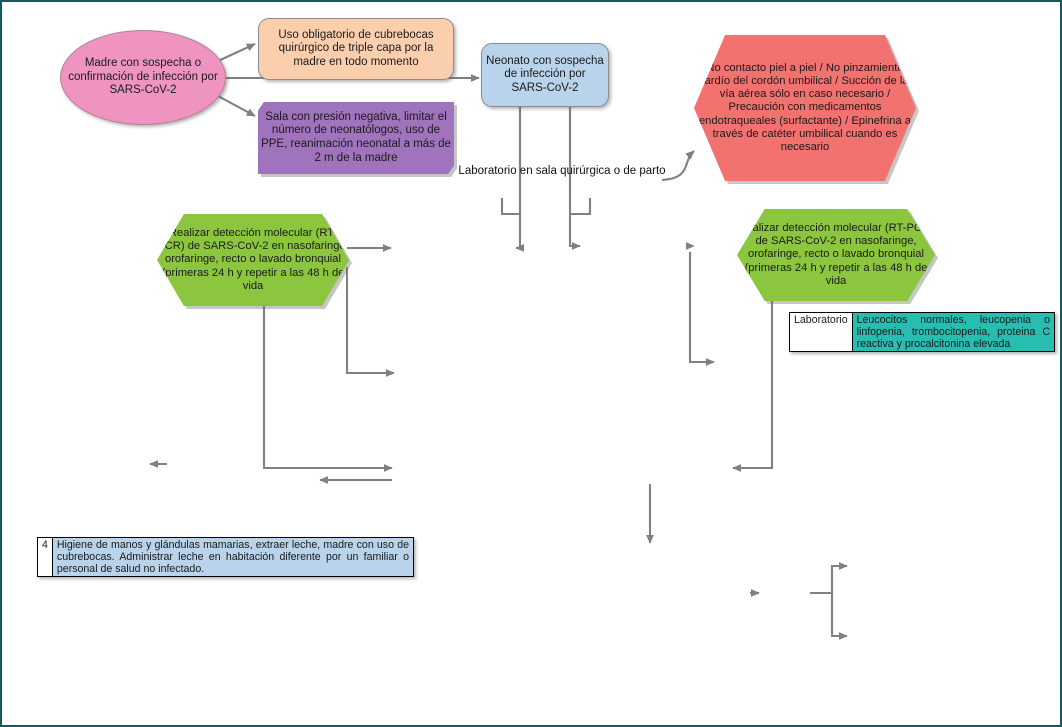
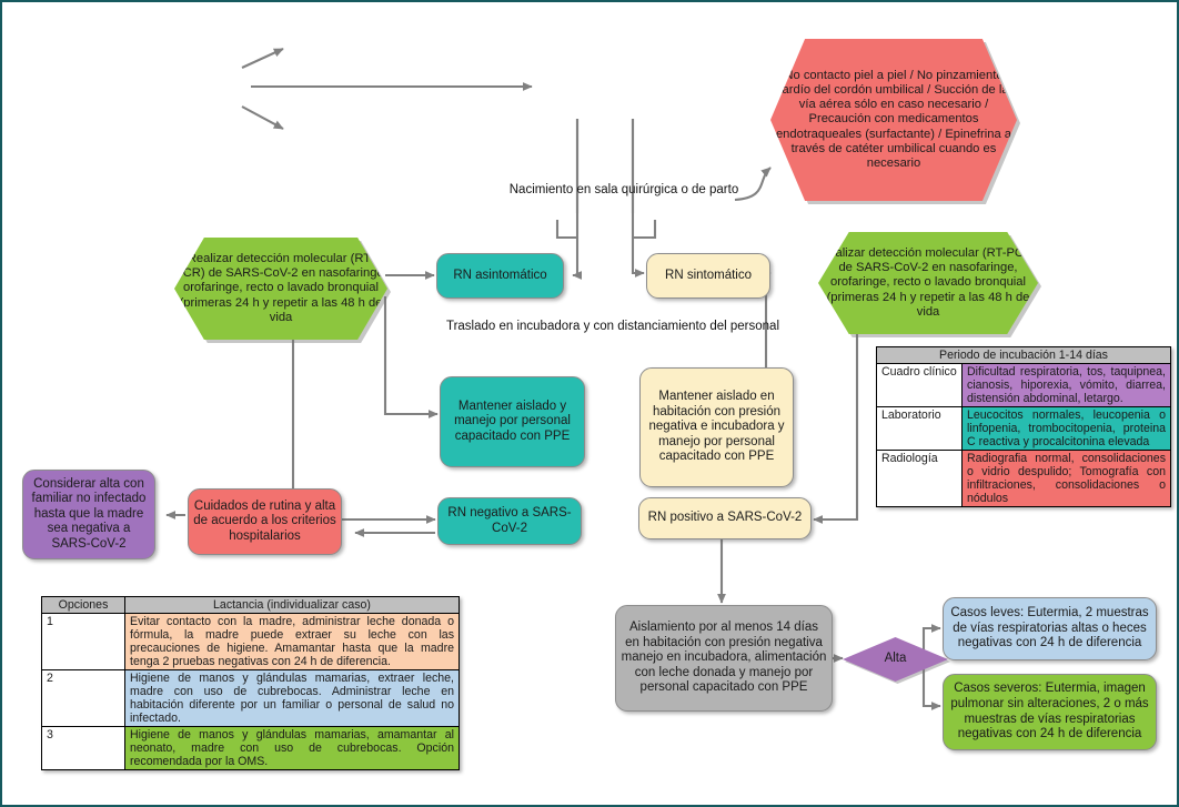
- Madre con sospecha o confirmación de infección por SARS-CoV-2
- Uso obligatorio de cubrebocas quirúrgico de triple capa por la madre en todo momento
- Sala con presión negativa, limitar el número de neonatólogos, uso de PPE, reanimación neonatal a más de 2 m de la madre
- Neonato con sospecha de infección por SARS-CoV-2
  o contacto piel a piel / No pinzamient ardío del cordón umbilical / Succión de l vía aérea sólo en caso necesario / Precaución con medicamentos endotraqueales (surfactante) / Epinefrina a través de catéter umbilical cuando es necesario
- Laboratorio en sala quirúrgica o de parto
+ Nacimiento en sala quirúrgica o de parto
  Realizar detección molecular (RTCR) de SARS-CoV-2 en nasofaring orofaringe, recto o lavado bronquial primeras 24 h y repetir a las 48 h de vida
  alizar detección molecular (RT-PC de SARS-CoV-2 en nasofaringe, orofaringe, recto o lavado bronquial (primeras 24 h y repetir a las 48 h de vida
+ RN asintomático
+ RN sintomático
+ Traslado en incubadora y con distanciamiento del personal
+ Mantener aislado y manejo por personal capacitado con PPE
+ Mantener aislado en habitación con presión negativa e incubadora y manejo por personal capacitado con PPE
+ RN negativo a SARS-CoV-2
+ RN positivo a SARS-CoV-2
+ Cuidados de rutina y alta de acuerdo a los criterios hospitalarios
+ Considerar alta con familiar no infectado hasta que la madre sea negativa a SARS-CoV-2
+ Aislamiento por al menos 14 días en habitación con presión negativa manejo en incubadora, alimentación con leche donada y manejo por personal capacitado con PPE
+ Alta
+ Casos leves: Eutermia, 2 muestras de vías respiratorias altas o heces negativas con 24 h de diferencia
+ Casos severos: Eutermia, imagen pulmonar sin alteraciones, 2 o más muestras de vías respiratorias negativas con 24 h de diferencia
+ Periodo de incubación 1-14 días
+ Cuadro clínico	Dificultad respiratoria, tos, taquipnea, cianosis, hiporexia, vómito, diarrea, distensión abdominal, letargo.
  Laboratorio	Leucocitos normales, leucopenia o linfopenia, trombocitopenia, proteina C reactiva y procalcitonina elevada
+ Radiología	Radiografia normal, consolidaciones o vidrio despulido; Tomografía con infiltraciones, consolidaciones o nódulos
+ Opciones	Lactancia (individualizar caso)
+ 1	Evitar contacto con la madre, administrar leche donada o fórmula, la madre puede extraer su leche con las precauciones de higiene. Amamantar hasta que la madre tenga 2 pruebas negativas con 24 h de diferencia.
- 4	Higiene de manos y glándulas mamarias, extraer leche, madre con uso de cubrebocas. Administrar leche en habitación diferente por un familiar o personal de salud no infectado.
+ 2	Higiene de manos y glándulas mamarias, extraer leche, madre con uso de cubrebocas. Administrar leche en habitación diferente por un familiar o personal de salud no infectado.
+ 3	Higiene de manos y glándulas mamarias, amamantar al neonato, madre con uso de cubrebocas. Opción recomendada por la OMS.
